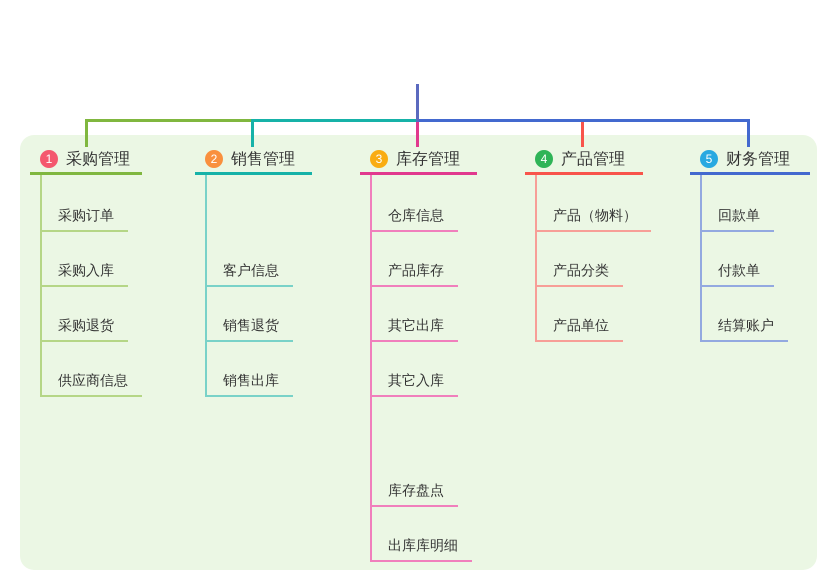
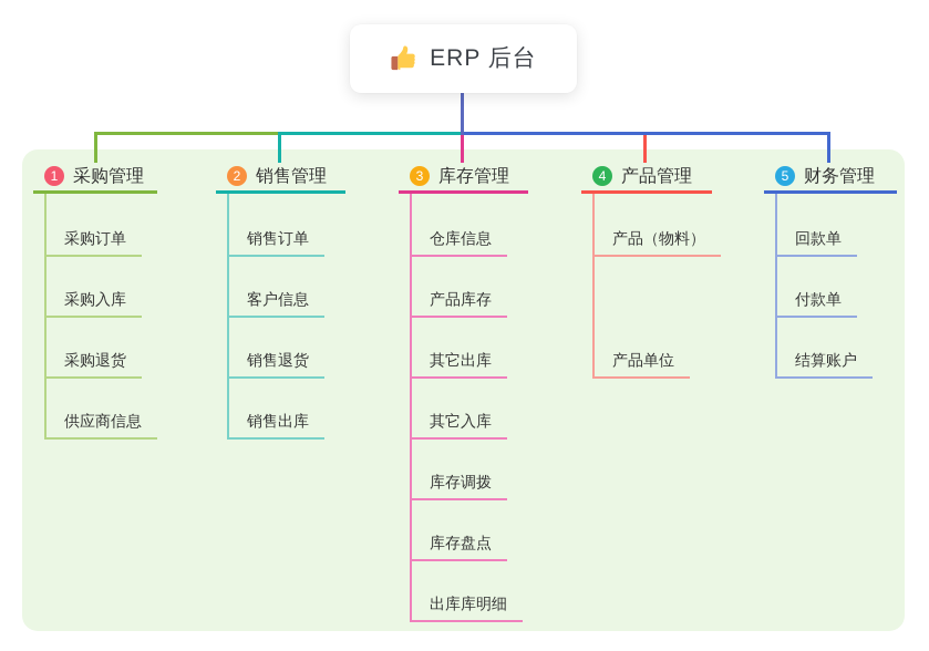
+ ERP 后台
  1
  采购管理
  采购订单
  采购入库
  采购退货
  供应商信息
  2
  销售管理
+ 销售订单
  客户信息
  销售退货
  销售出库
  3
  库存管理
  仓库信息
  产品库存
  其它出库
  其它入库
+ 库存调拨
  库存盘点
  出库库明细
  4
  产品管理
  产品（物料）
- 产品分类
  产品单位
  5
  财务管理
  回款单
  付款单
  结算账户
